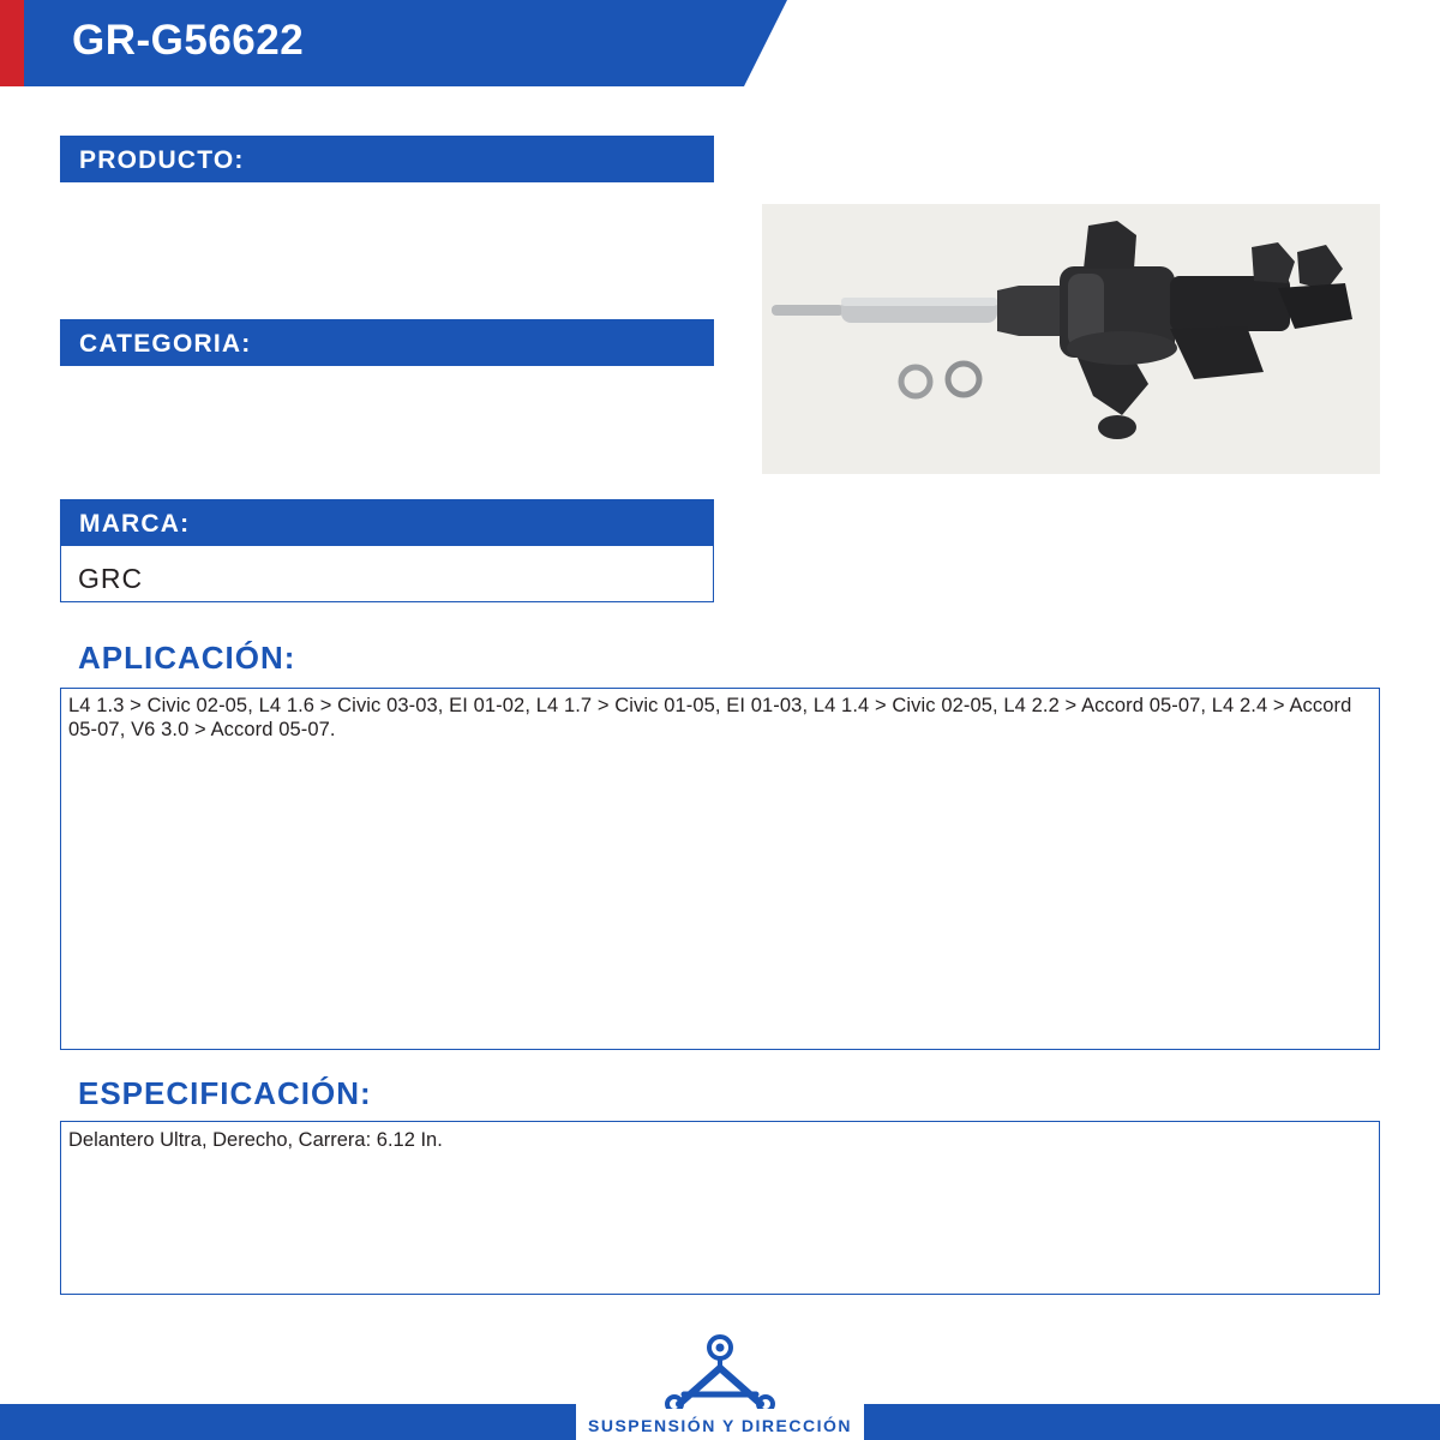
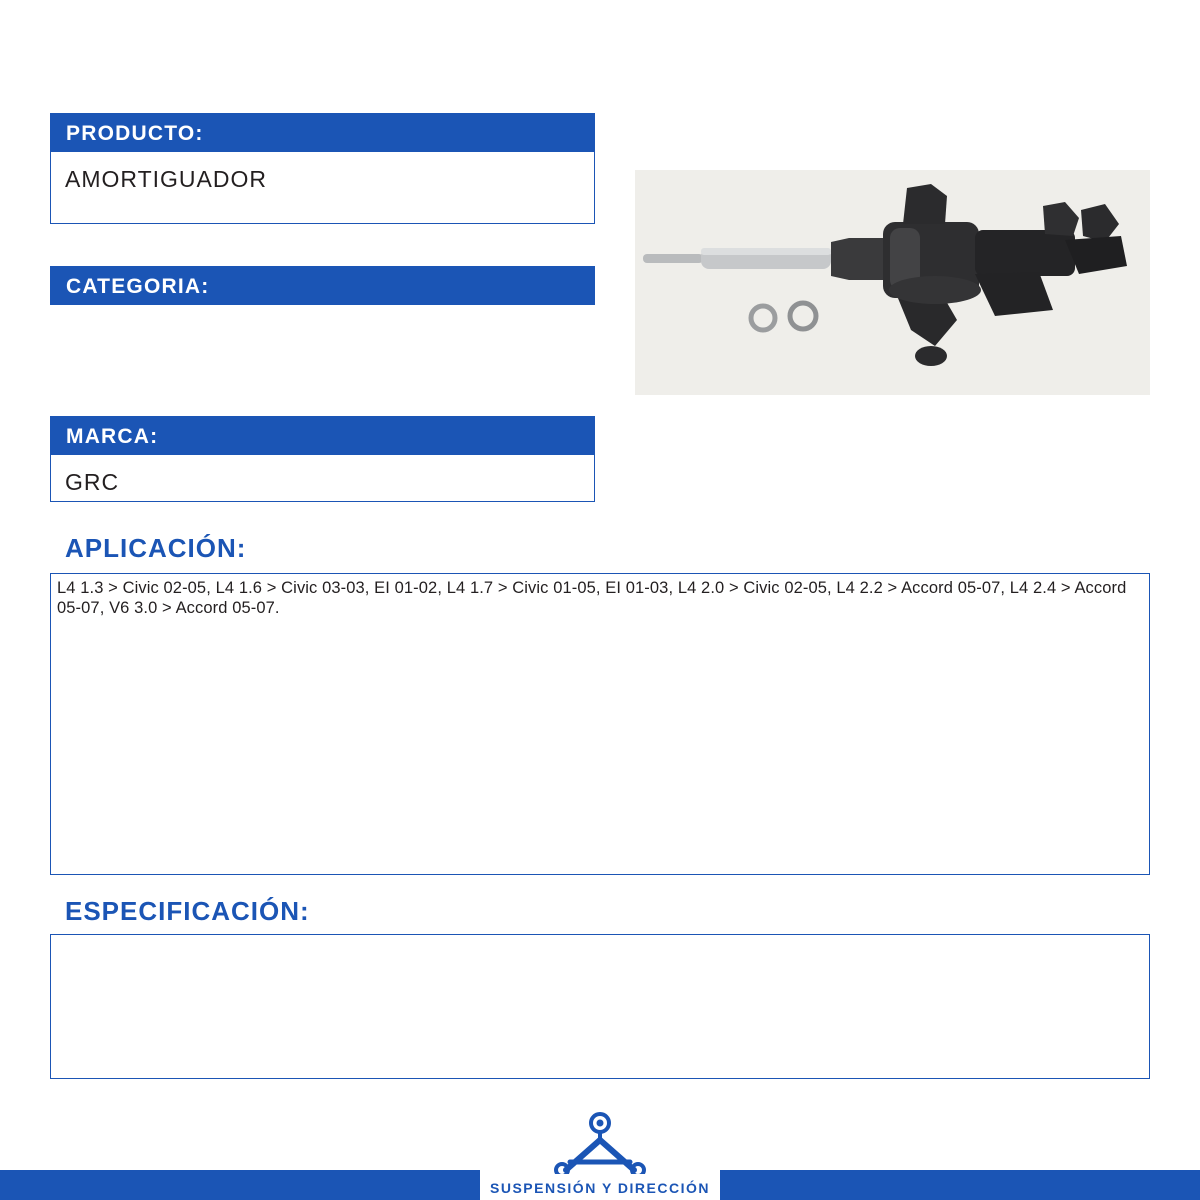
- GR-G56622
  PRODUCTO:
+ AMORTIGUADOR
  CATEGORIA:
  MARCA:
  GRC
  APLICACIÓN:
- L4 1.3 > Civic 02-05, L4 1.6 > Civic 03-03, EI 01-02, L4 1.7 > Civic 01-05, EI 01-03, L4 1.4 > Civic 02-05, L4 2.2 > Accord 05-07, L4 2.4 > Accord 05-07, V6 3.0 > Accord 05-07.
+ L4 1.3 > Civic 02-05, L4 1.6 > Civic 03-03, EI 01-02, L4 1.7 > Civic 01-05, EI 01-03, L4 2.0 > Civic 02-05, L4 2.2 > Accord 05-07, L4 2.4 > Accord 05-07, V6 3.0 > Accord 05-07.
  ESPECIFICACIÓN:
- Delantero Ultra, Derecho, Carrera: 6.12 In.
  SUSPENSIÓN Y DIRECCIÓN
